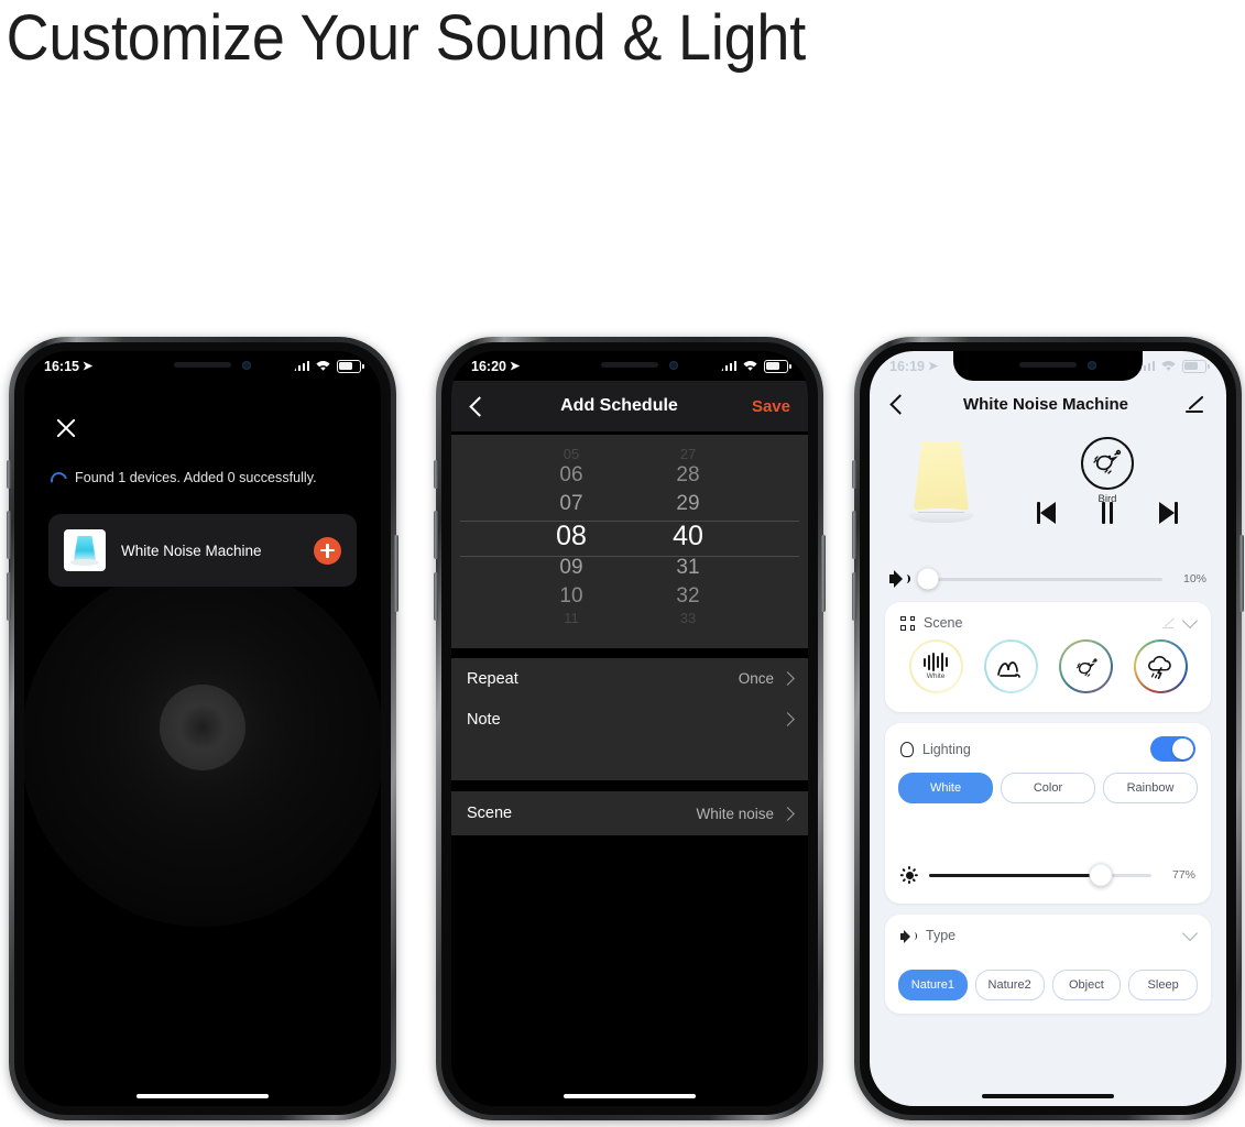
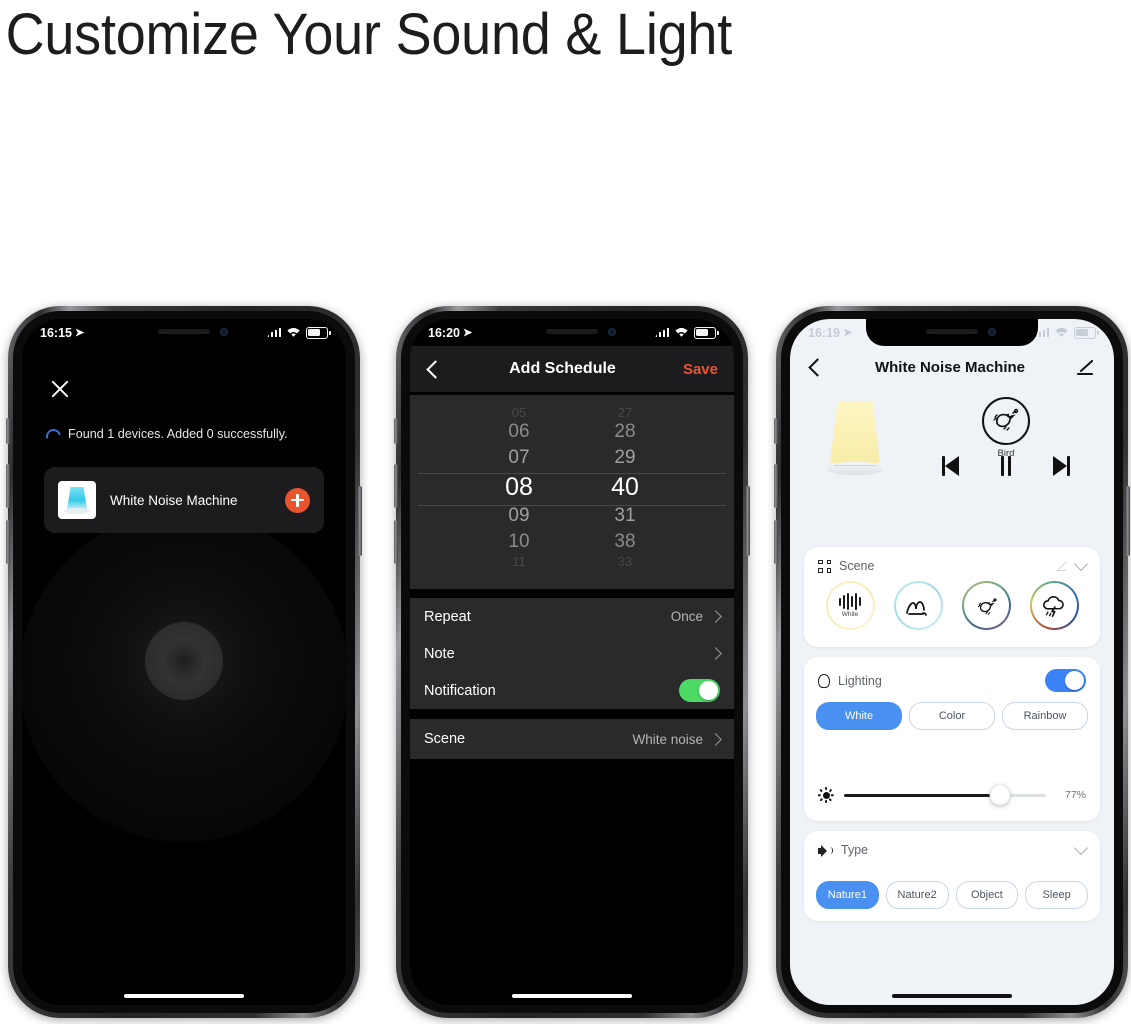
  Customize Your Sound & Light
  16:15
  ➤
  Found 1 devices. Added 0 successfully.
  White Noise Machine
  16:20
  ➤
  Add Schedule
  Save
  05
  06
  07
  08
  09
  10
  11
  27
  28
  29
  40
  31
- 32
+ 38
  33
  Repeat
  Once
  Note
+ Notification
  Scene
  White noise
  16:19
  ➤
  White Noise Machine
- 10%
  Scene
  Lighting
  White
  Color
  Rainbow
  77%
  Type
  Nature1
  Nature2
  Object
  Sleep
